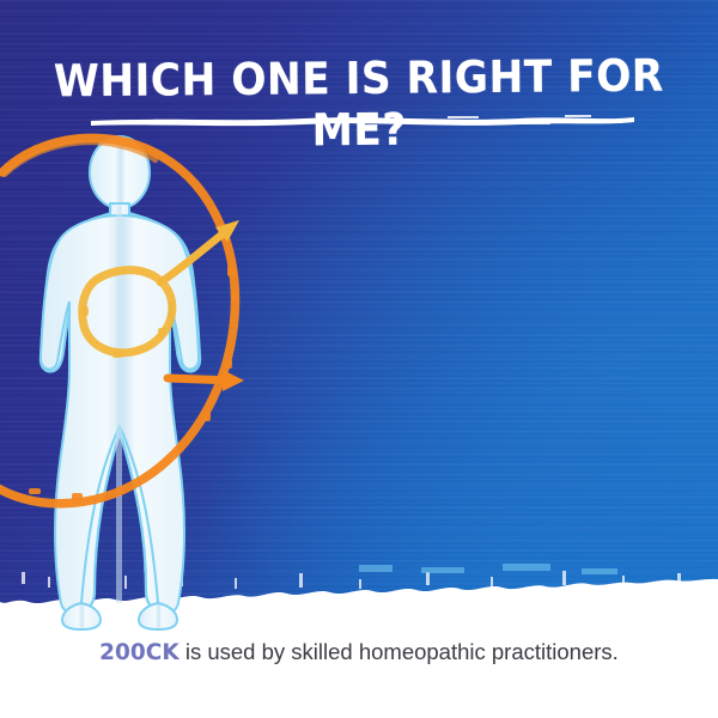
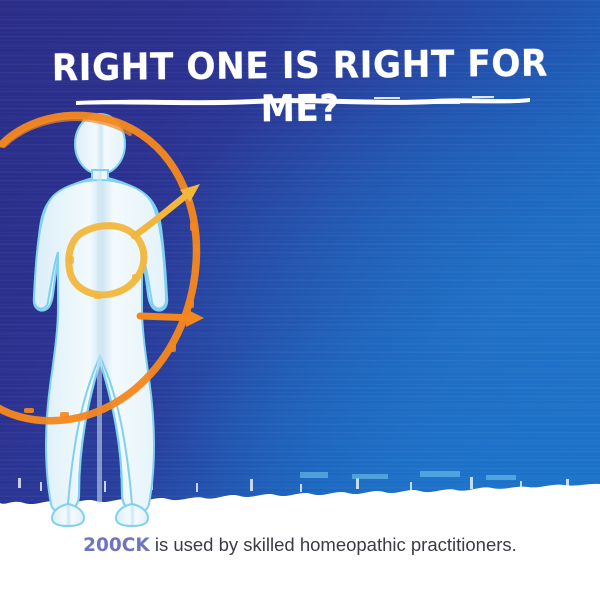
- WHICH ONE IS RIGHT FOR ME?
+ RIGHT ONE IS RIGHT FOR ME?
  200CK is used by skilled homeopathic practitioners.
